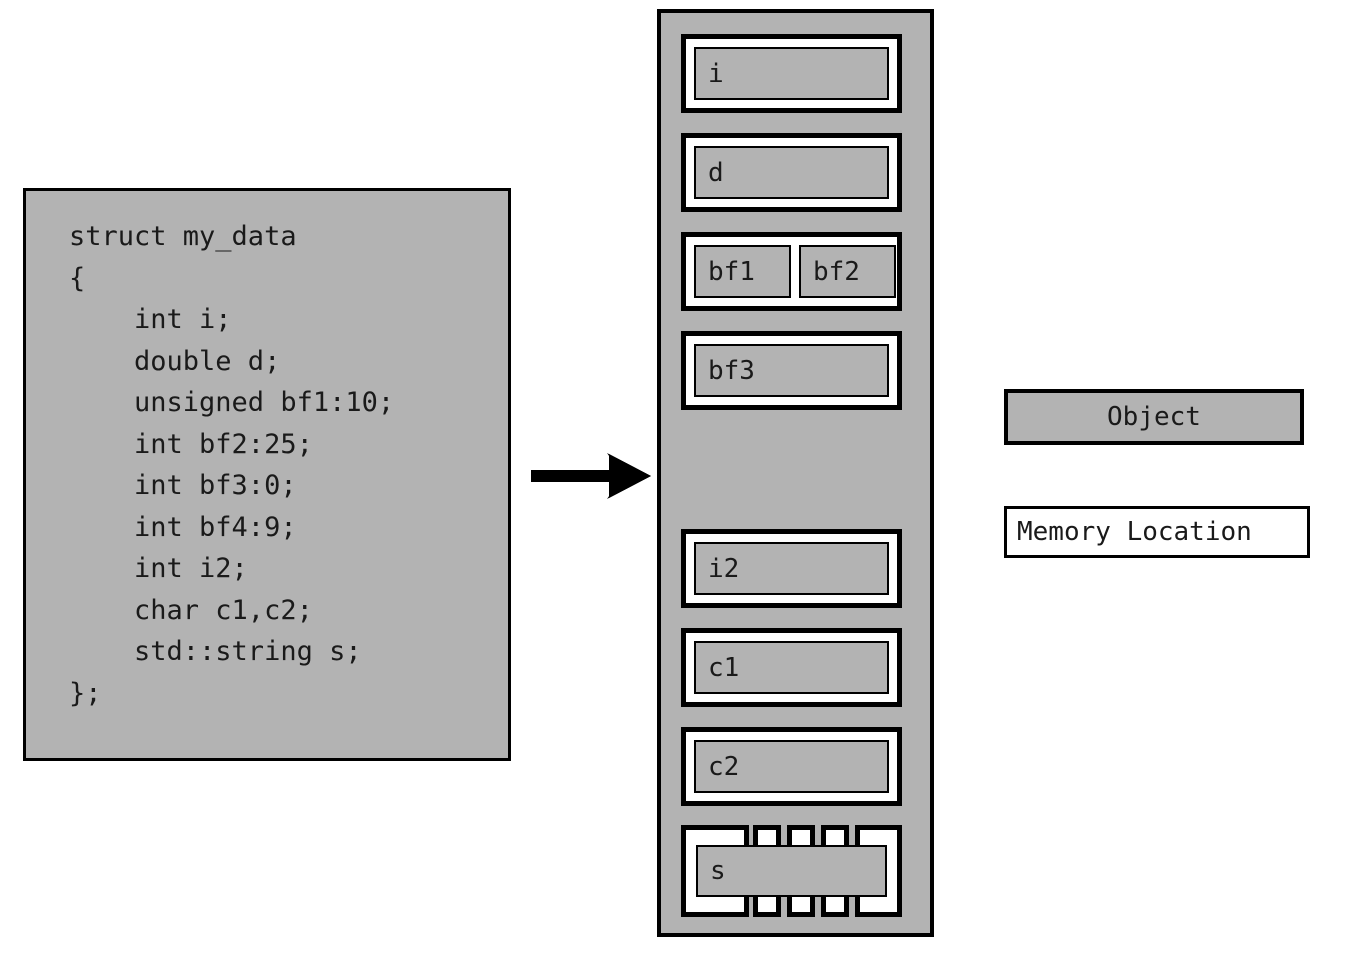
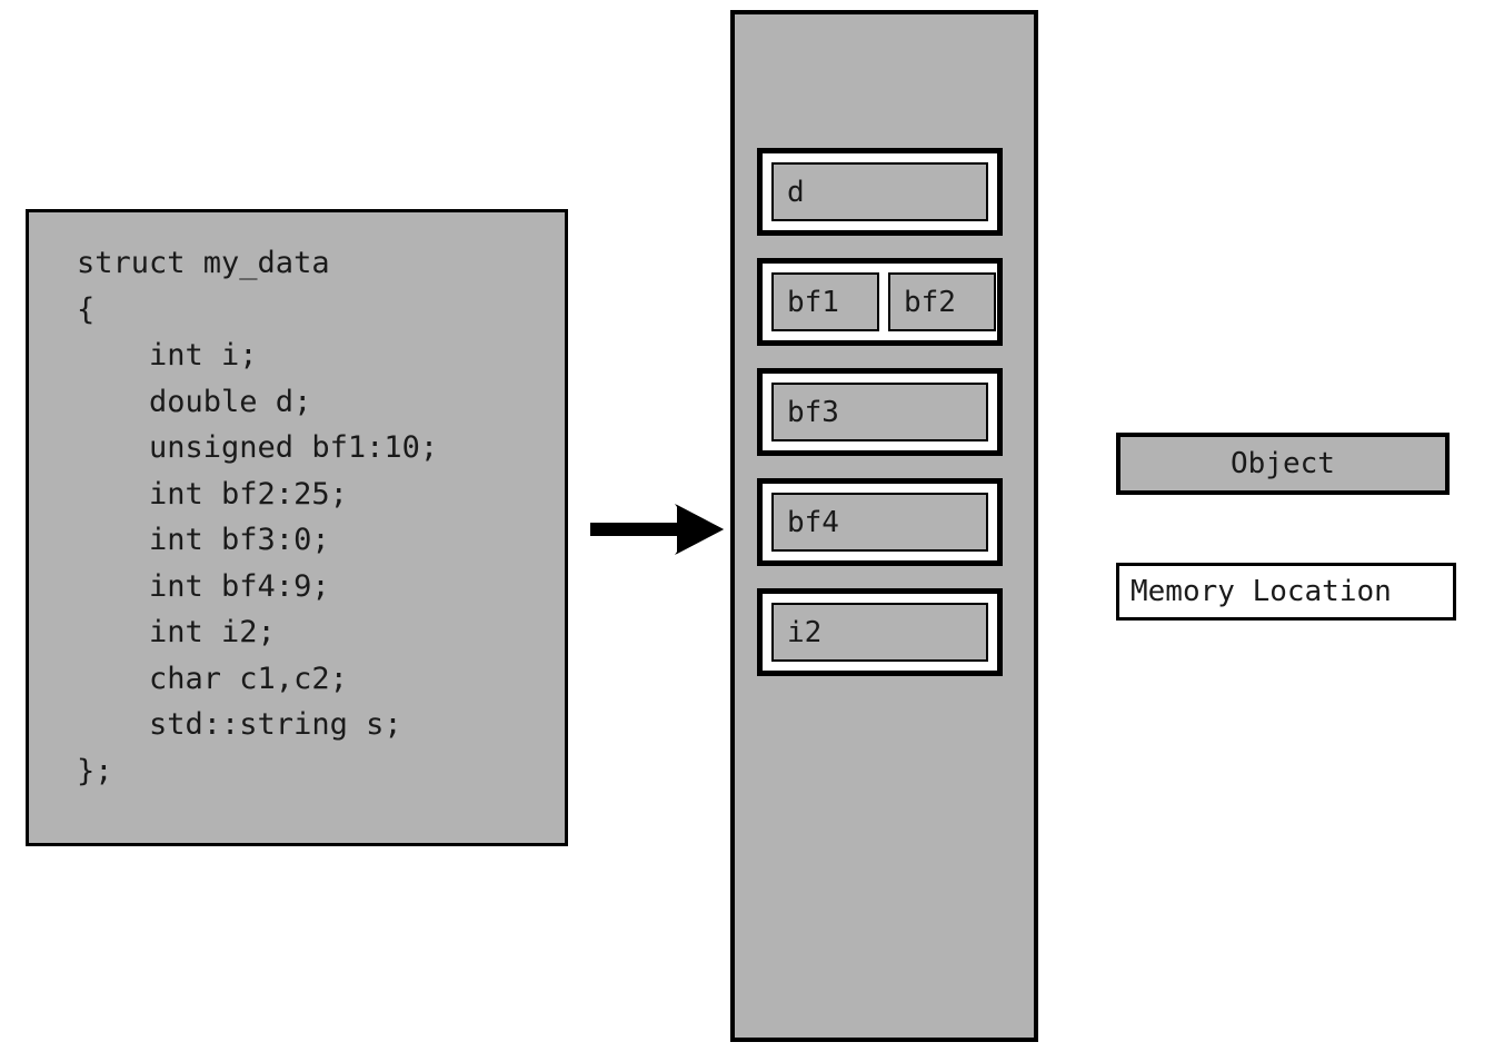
  struct my_data
  {
  int i;
  double d;
  unsigned bf1:10;
  int bf2:25;
  int bf3:0;
  int bf4:9;
  int i2;
  char c1,c2;
  std::string s;
  };
- i
  d
  bf1
  bf2
  bf3
+ bf4
  i2
- c1
- c2
- s
  Object
  Memory Location
